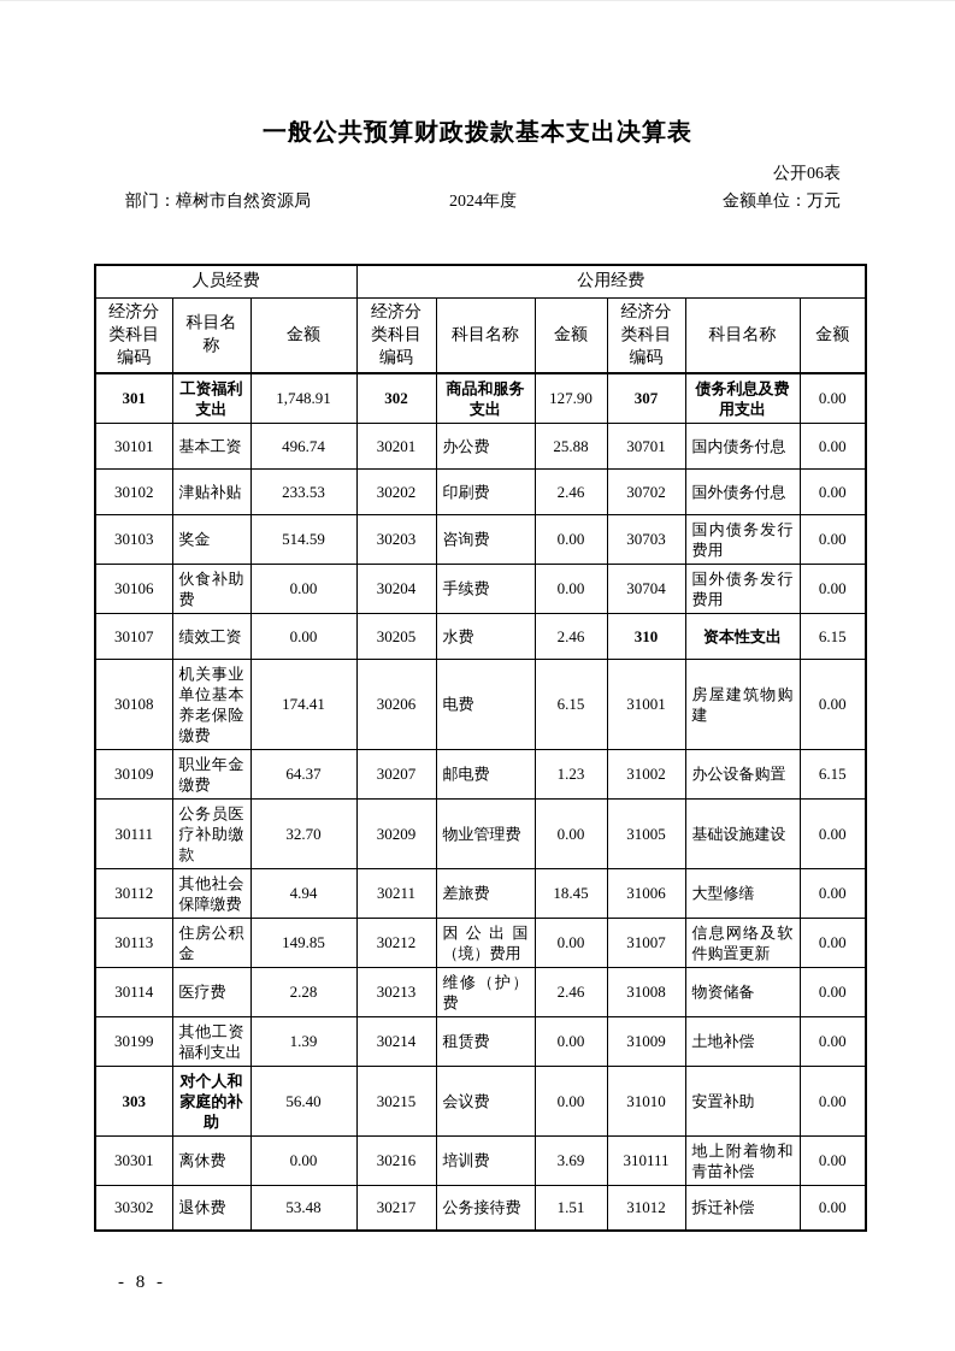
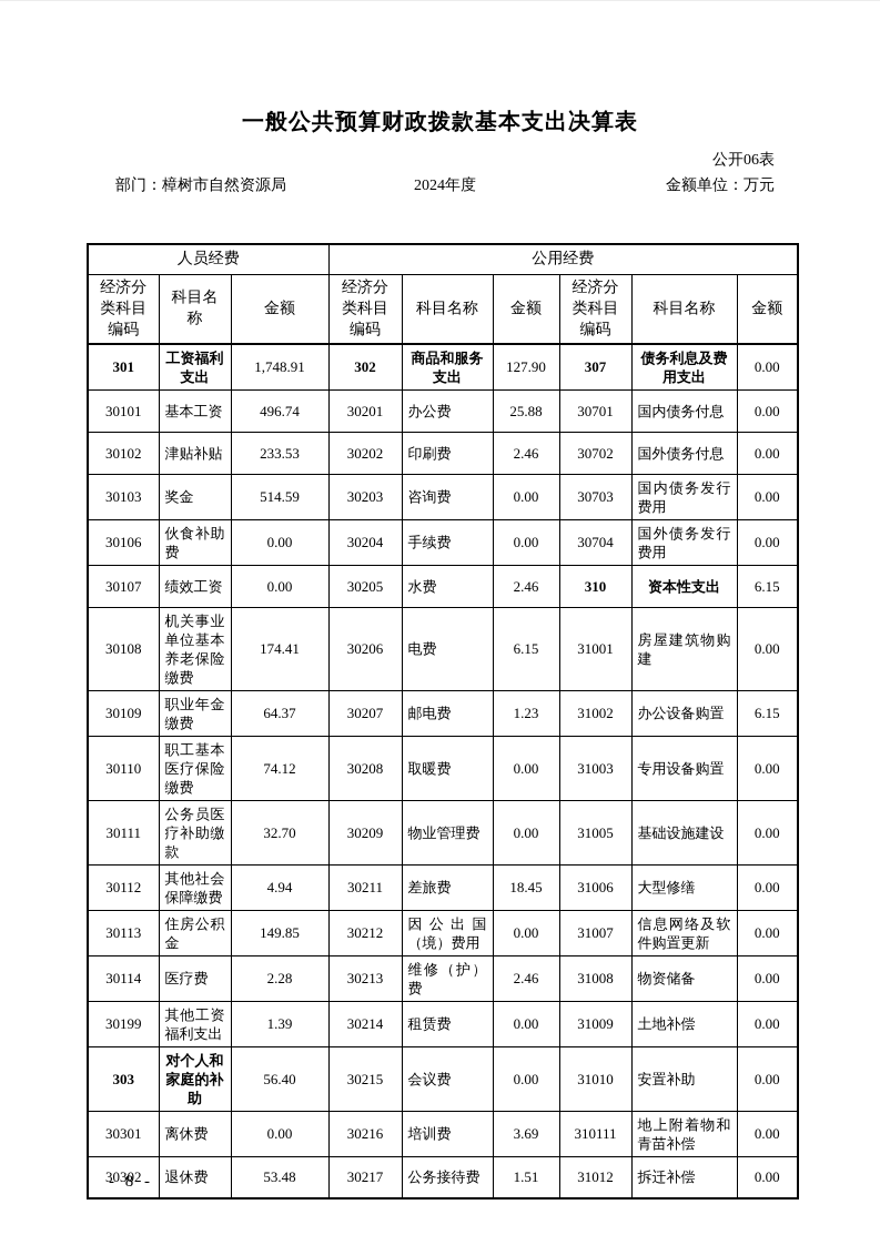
  一般公共预算财政拨款基本支出决算表
  公开06表
  部门：樟树市自然资源局
  2024年度
  金额单位：万元
  人员经费	公用经费
  经济分类科目编码	科目名称	金额	经济分类科目编码	科目名称	金额	经济分类科目编码	科目名称	金额
  301	工资福利支出	1,748.91	302	商品和服务支出	127.90	307	债务利息及费用支出	0.00
  30101	基本工资	496.74	30201	办公费	25.88	30701	国内债务付息	0.00
  30102	津贴补贴	233.53	30202	印刷费	2.46	30702	国外债务付息	0.00
  30103	奖金	514.59	30203	咨询费	0.00	30703	国内债务发行费用	0.00
  30106	伙食补助费	0.00	30204	手续费	0.00	30704	国外债务发行费用	0.00
  30107	绩效工资	0.00	30205	水费	2.46	310	资本性支出	6.15
  30108	机关事业单位基本养老保险缴费	174.41	30206	电费	6.15	31001	房屋建筑物购建	0.00
  30109	职业年金缴费	64.37	30207	邮电费	1.23	31002	办公设备购置	6.15
+ 30110	职工基本医疗保险缴费	74.12	30208	取暖费	0.00	31003	专用设备购置	0.00
  30111	公务员医疗补助缴款	32.70	30209	物业管理费	0.00	31005	基础设施建设	0.00
  30112	其他社会保障缴费	4.94	30211	差旅费	18.45	31006	大型修缮	0.00
  30113	住房公积金	149.85	30212	因公出国（境）费用	0.00	31007	信息网络及软件购置更新	0.00
  30114	医疗费	2.28	30213	维修（护）费	2.46	31008	物资储备	0.00
  30199	其他工资福利支出	1.39	30214	租赁费	0.00	31009	土地补偿	0.00
  303	对个人和家庭的补助	56.40	30215	会议费	0.00	31010	安置补助	0.00
  30301	离休费	0.00	30216	培训费	3.69	310111	地上附着物和青苗补偿	0.00
  30302	退休费	53.48	30217	公务接待费	1.51	31012	拆迁补偿	0.00
  - 8 -
